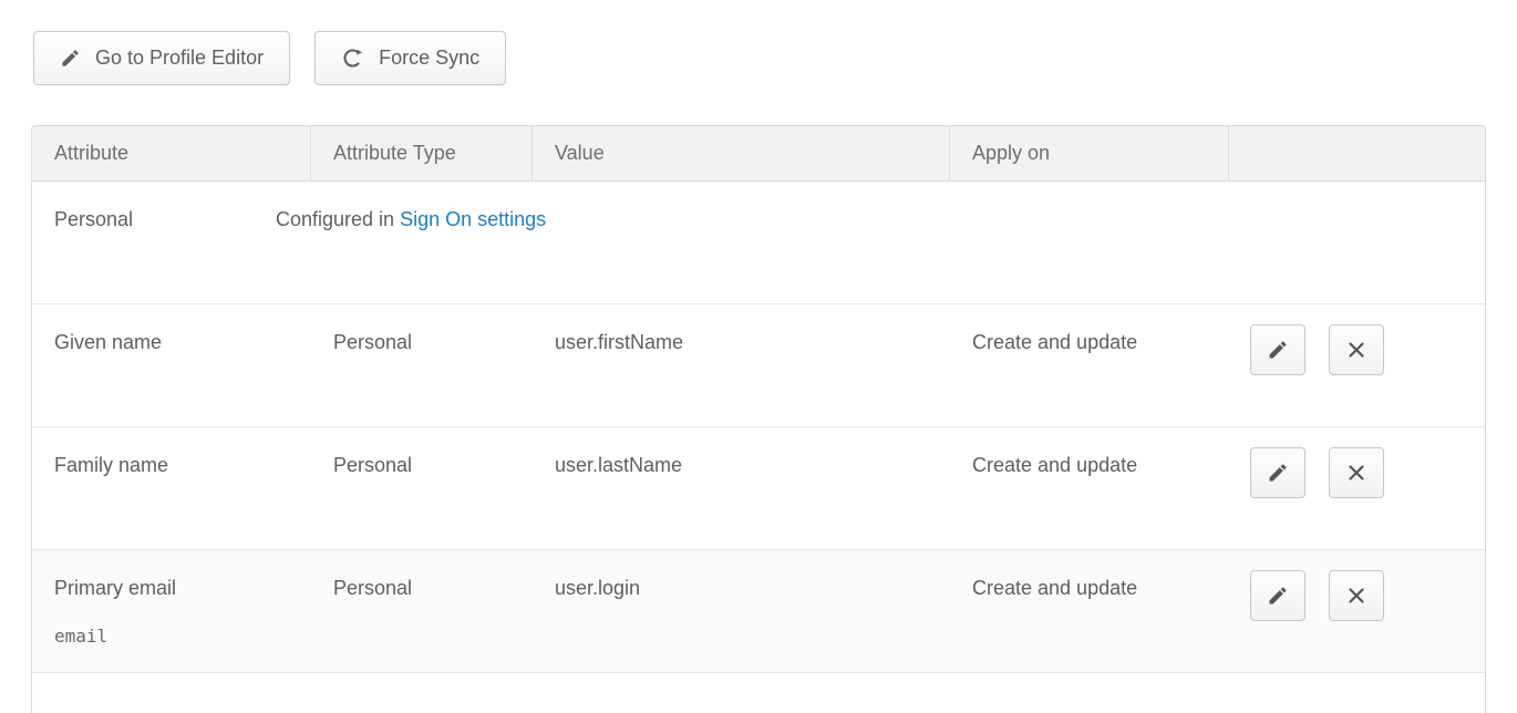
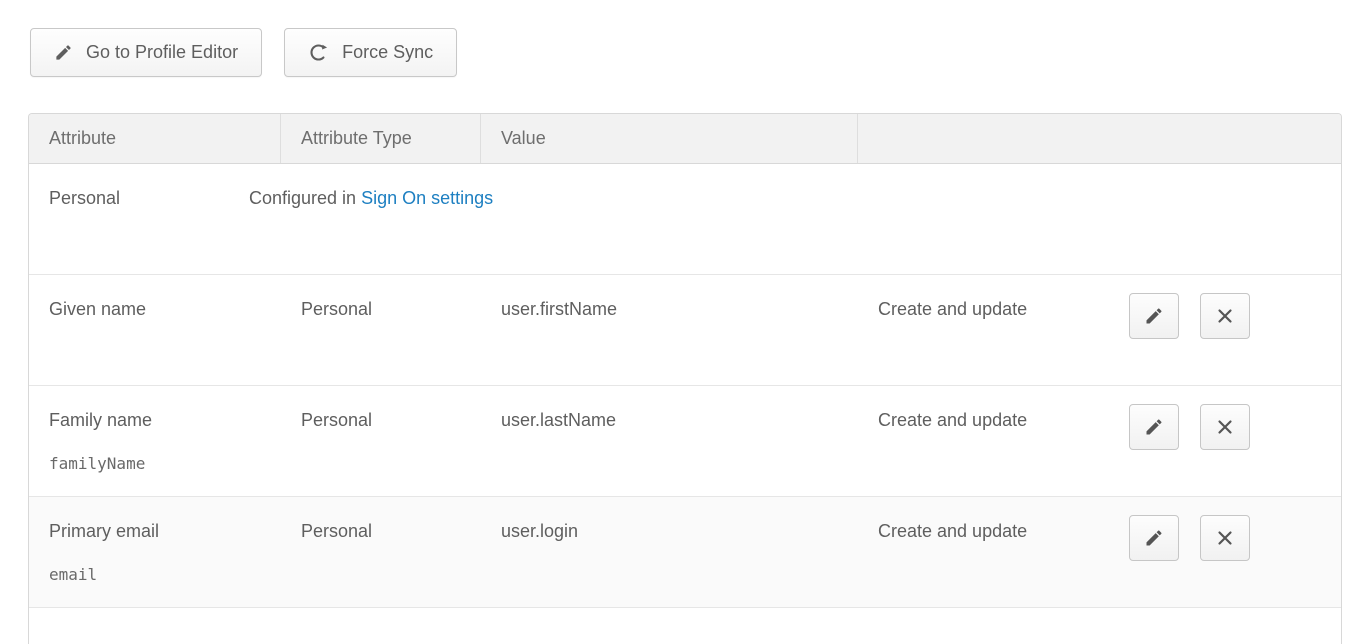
  Go to Profile Editor
  Force Sync
  Attribute
  Attribute Type
  Value
- Apply on
  Personal
  Configured in Sign On settings
  Given name
  Personal
  user.firstName
  Create and update
  Family name
+ familyName
  Personal
  user.lastName
  Create and update
  Primary email
  email
  Personal
  user.login
  Create and update
